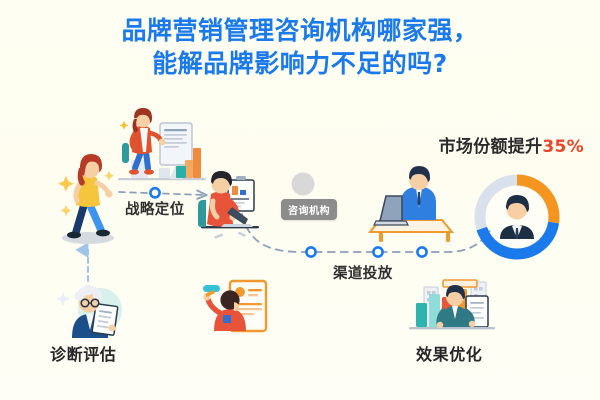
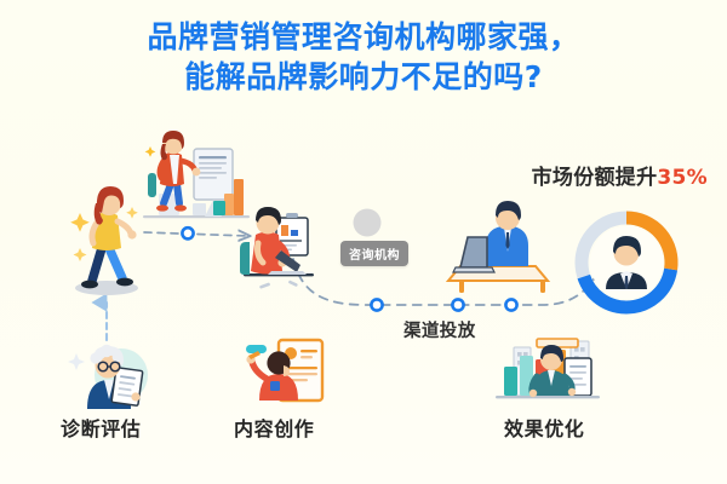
  品牌营销管理咨询机构哪家强，
  能解品牌影响力不足的吗?
  市场份额提升35%
- 战略定位
  渠道投放
  咨询机构
  诊断评估
+ 内容创作
  效果优化
